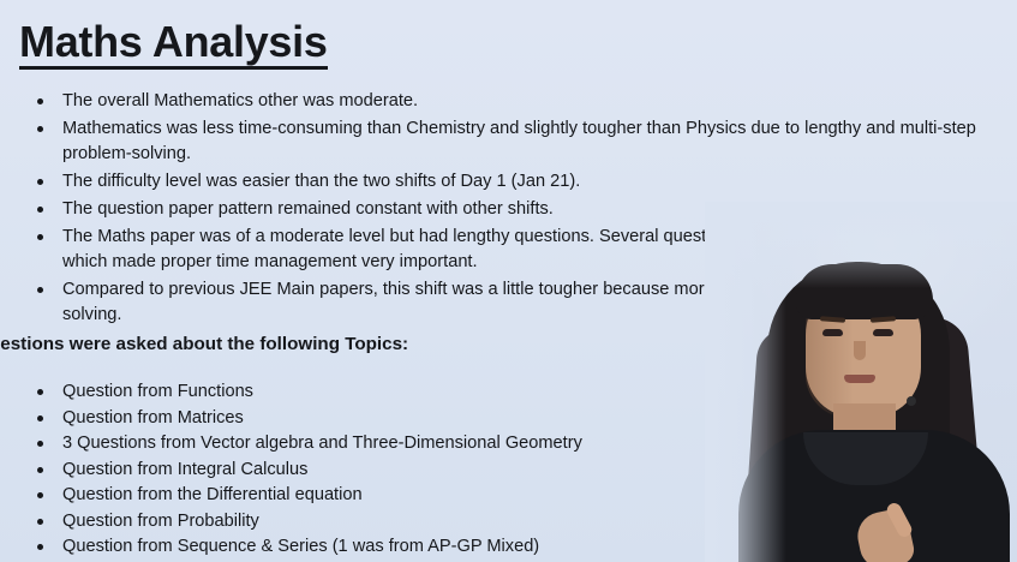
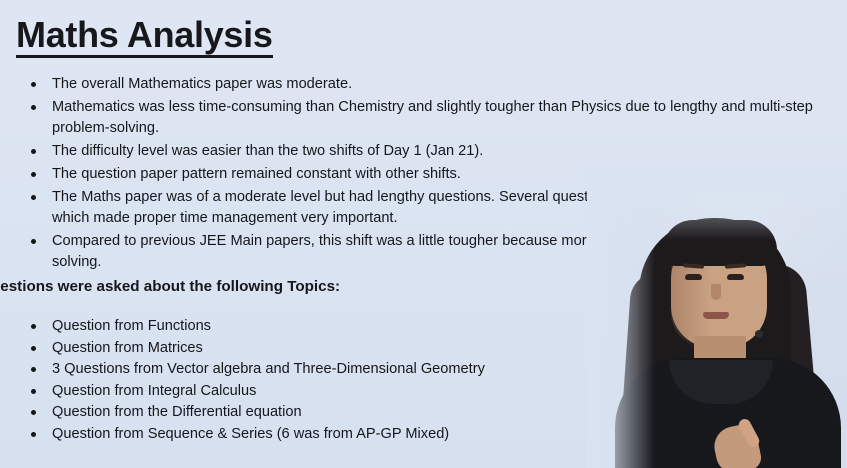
  Maths Analysis
- The overall Mathematics other was moderate.
+ The overall Mathematics paper was moderate.
  Mathematics was less time-consuming than Chemistry and slightly tougher than Physics due to lengthy and multi-step problem-solving.
  The difficulty level was easier than the two shifts of Day 1 (Jan 21).
  The question paper pattern remained constant with other shifts.
  The Maths paper was of a moderate level but had lengthy questions. Several ques which made proper time management very important.
  Compared to previous JEE Main papers, this shift was a little tougher because mor solving.
  estions were asked about the following Topics:
  Question from Functions
  Question from Matrices
  3 Questions from Vector algebra and Three-Dimensional Geometry
  Question from Integral Calculus
  Question from the Differential equation
- Question from Probability
- Question from Sequence & Series (1 was from AP-GP Mixed)
+ Question from Sequence & Series (6 was from AP-GP Mixed)
